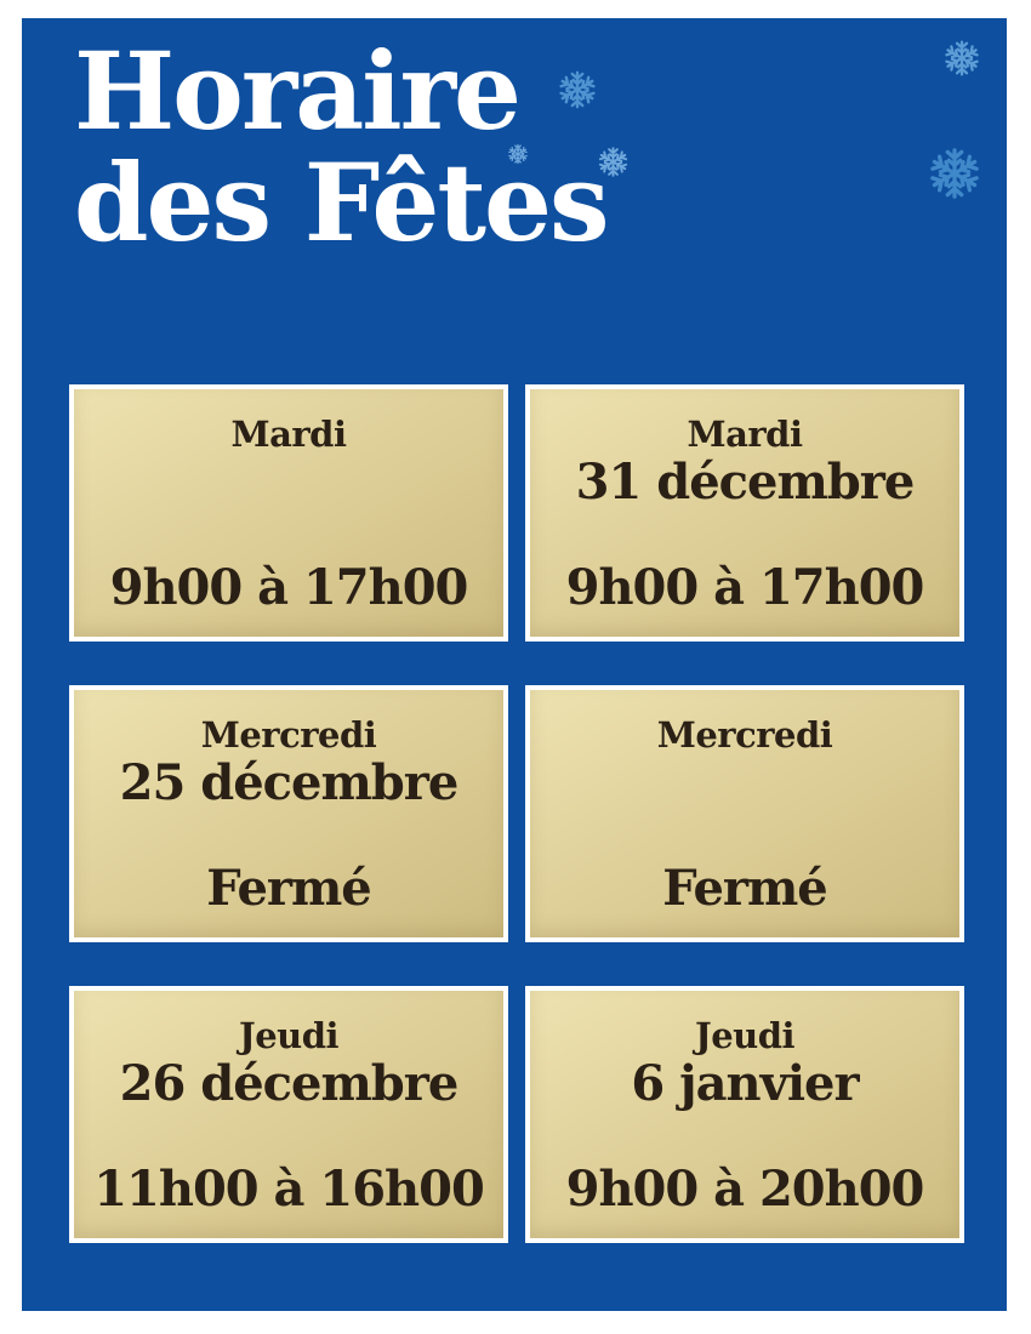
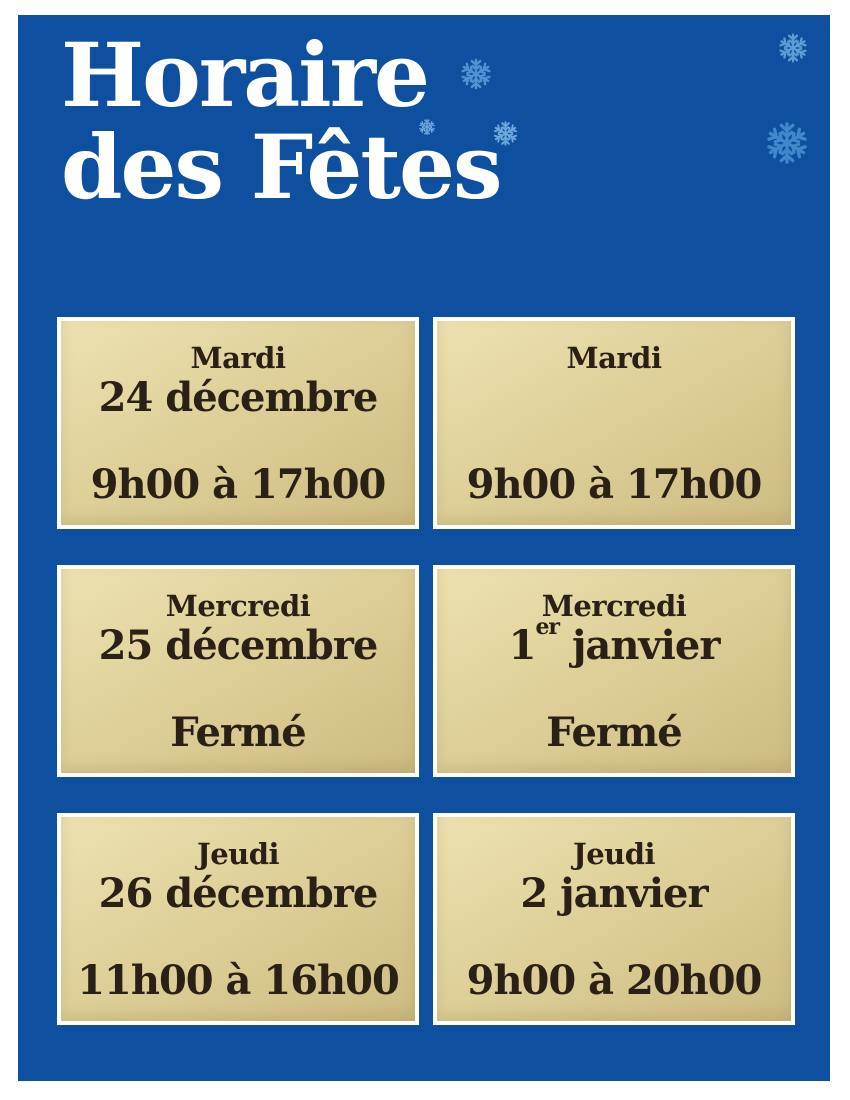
  Horaire
  des Fêtes
  Mardi
+ 24 décembre
  9h00 à 17h00
  Mardi
- 31 décembre
  9h00 à 17h00
  Mercredi
  25 décembre
  Fermé
  Mercredi
+ 1er janvier
  Fermé
  Jeudi
  26 décembre
  11h00 à 16h00
  Jeudi
- 6 janvier
+ 2 janvier
  9h00 à 20h00
